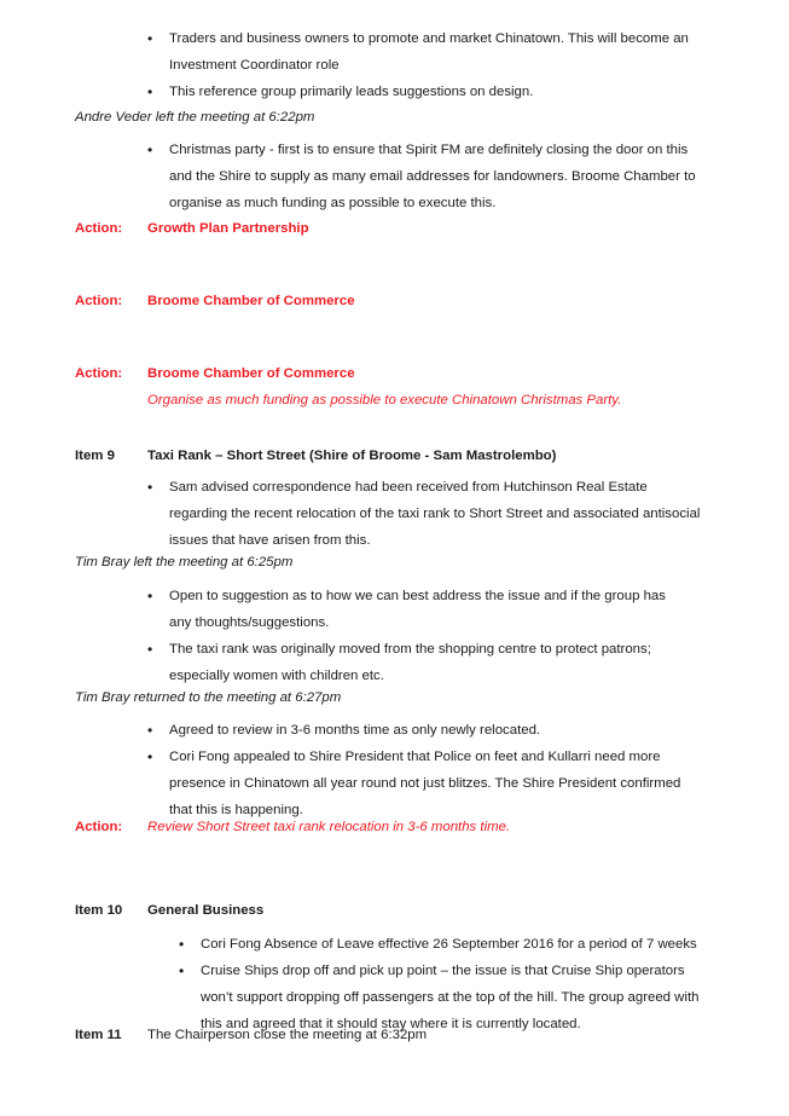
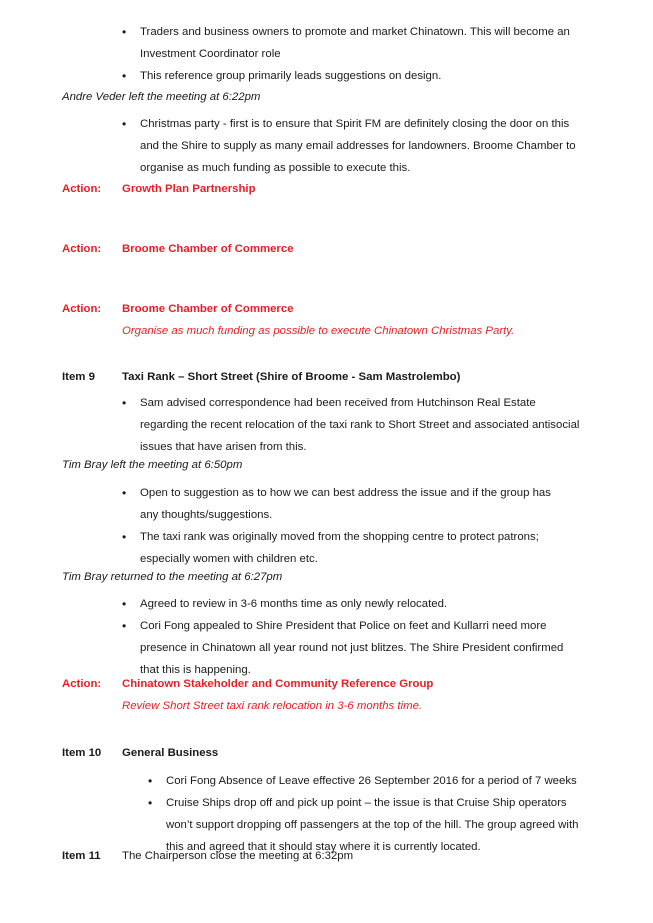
  •
  Traders and business owners to promote and market Chinatown. This will become an Investment Coordinator role
  •
  This reference group primarily leads suggestions on design.
  Andre Veder left the meeting at 6:22pm
  •
  Christmas party - first is to ensure that Spirit FM are definitely closing the door on this and the Shire to supply as many email addresses for landowners. Broome Chamber to organise as much funding as possible to execute this.
  Action:
  Growth Plan Partnership
  Action:
  Broome Chamber of Commerce
  Action:
  Broome Chamber of Commerce
  Organise as much funding as possible to execute Chinatown Christmas Party.
  Item 9
  Taxi Rank – Short Street (Shire of Broome - Sam Mastrolembo)
  •
  Sam advised correspondence had been received from Hutchinson Real Estate regarding the recent relocation of the taxi rank to Short Street and associated antisocial issues that have arisen from this.
- Tim Bray left the meeting at 6:25pm
+ Tim Bray left the meeting at 6:50pm
  •
  Open to suggestion as to how we can best address the issue and if the group has any thoughts/suggestions.
  •
  The taxi rank was originally moved from the shopping centre to protect patrons; especially women with children etc.
  Tim Bray returned to the meeting at 6:27pm
  •
  Agreed to review in 3-6 months time as only newly relocated.
  •
  Cori Fong appealed to Shire President that Police on feet and Kullarri need more presence in Chinatown all year round not just blitzes. The Shire President confirmed that this is happening.
  Action:
+ Chinatown Stakeholder and Community Reference Group
  Review Short Street taxi rank relocation in 3-6 months time.
  Item 10
  General Business
  •
  Cori Fong Absence of Leave effective 26 September 2016 for a period of 7 weeks
  •
  Cruise Ships drop off and pick up point – the issue is that Cruise Ship operators won’t support dropping off passengers at the top of the hill. The group agreed with this and agreed that it should stay where it is currently located.
  Item 11
  The Chairperson close the meeting at 6:32pm
